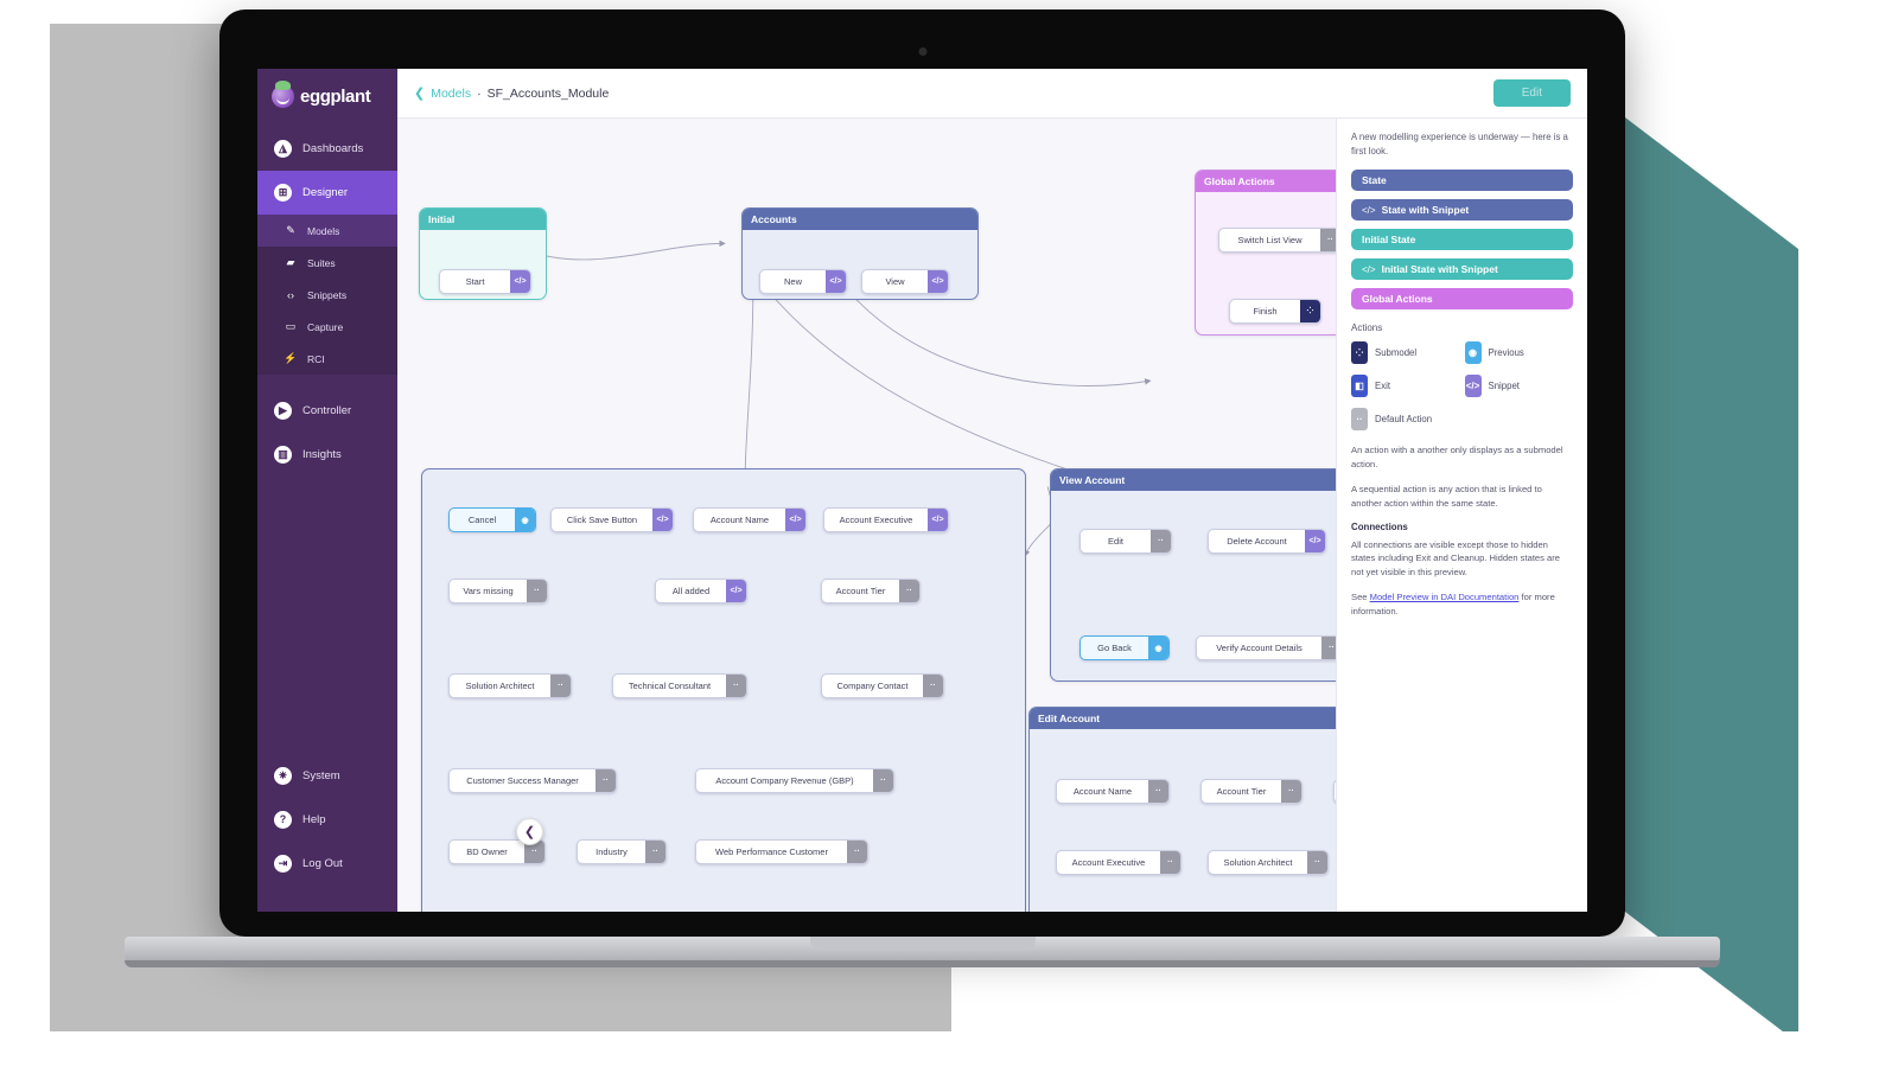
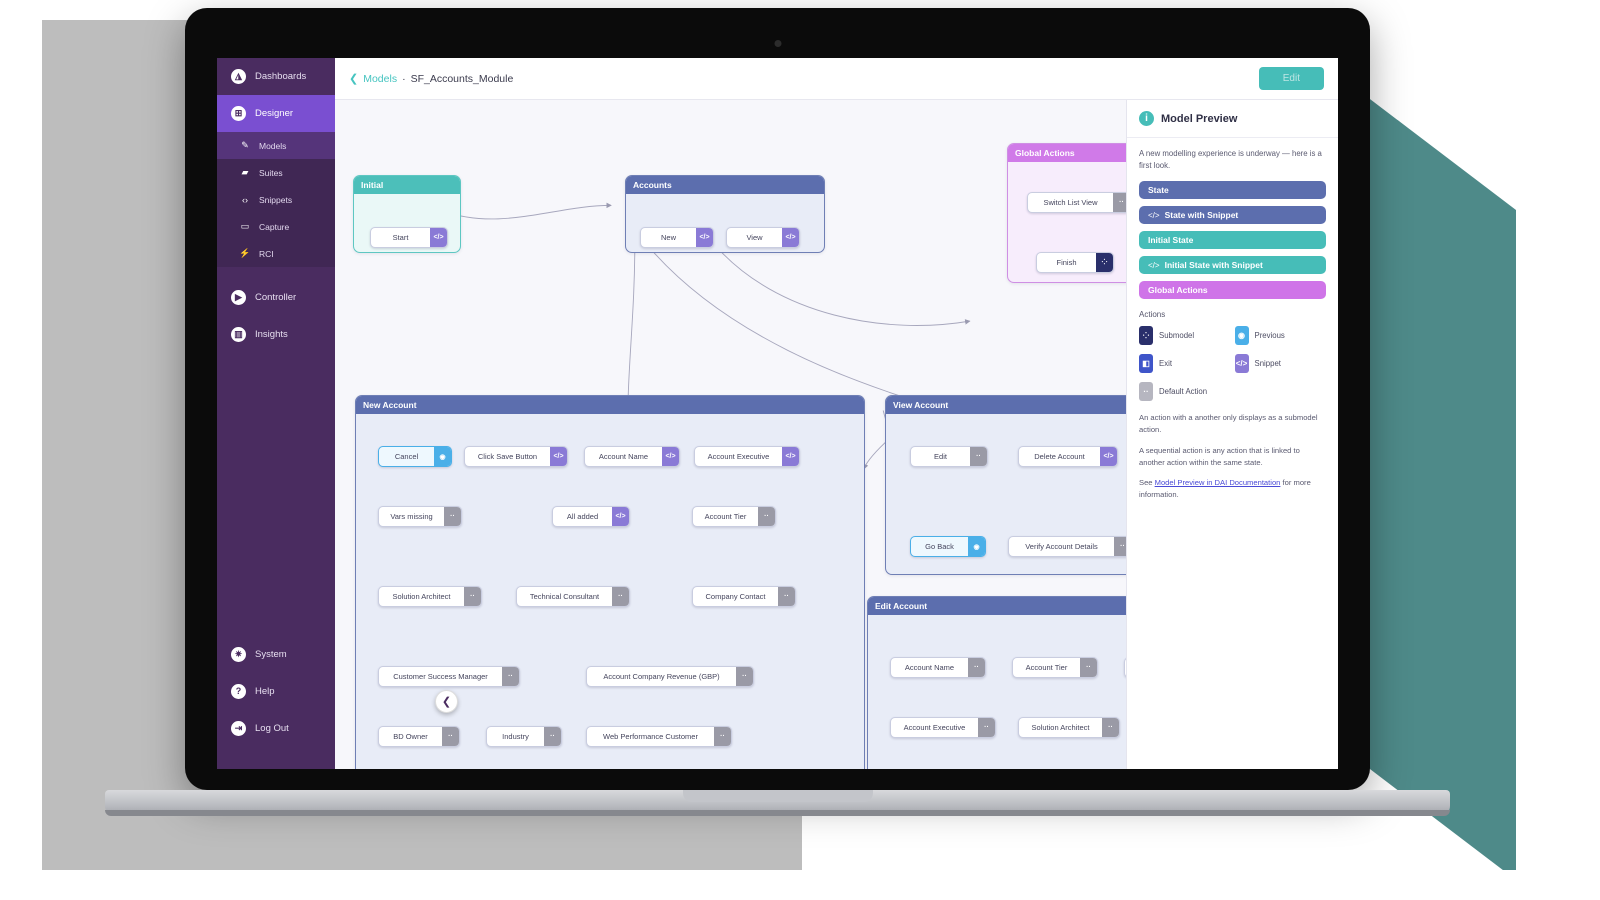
- eggplant
  ◮
  Dashboards
  ⊞
  Designer
  ✎
  Models
  ▰
  Suites
  ‹›
  Snippets
  ▭
  Capture
  ⚡
  RCI
  ▶
  Controller
  ▥
  Insights
  ✷
  System
  ?
  Help
  ⇥
  Log Out
  ❮
  Models
  ·
  SF_Accounts_Module
  Edit
  Initial
  Start
  Accounts
  New
  View
  Global Actions
  Switch List View
  Finish
+ New Account
  Cancel
  Click Save Button
  Account Name
  Account Executive
  Vars missing
  All added
  Account Tier
  Solution Architect
  Technical Consultant
  Company Contact
  Customer Success Manager
  Account Company Revenue (GBP)
  BD Owner
  Industry
  Web Performance Customer
  View Account
  Edit
  Delete Account
  Go Back
  Verify Account Details
  Edit Account
  Account Name
  Account Tier
  Account Executive
  Solution Architect
  ❮
+ i
+ Model Preview
  A new modelling experience is underway — here is a first look.
  State
  </>
  State with Snippet
  Initial State
  </>
  Initial State with Snippet
  Global Actions
  Actions
  ⁘
  Submodel
  ◉
  Previous
  ◧
  Exit
  </>
  Snippet
  ··
  Default Action
  An action with a another only displays as a submodel action.
  A sequential action is any action that is linked to another action within the same state.
- Connections
- All connections are visible except those to hidden states including Exit and Cleanup. Hidden states are not yet visible in this preview.
  See Model Preview in DAI Documentation for more information.
